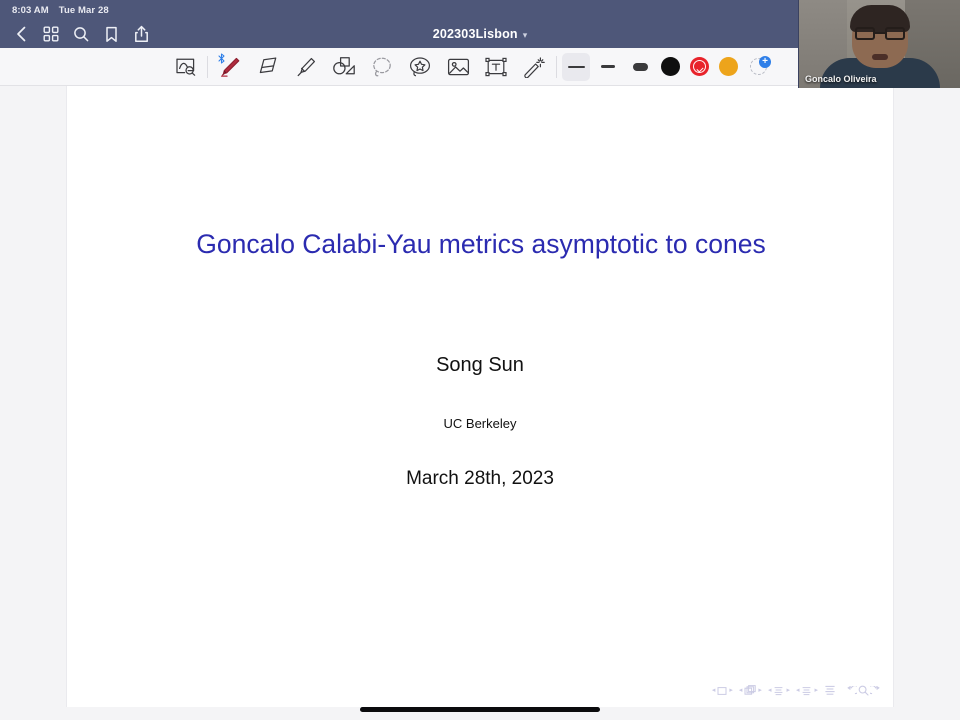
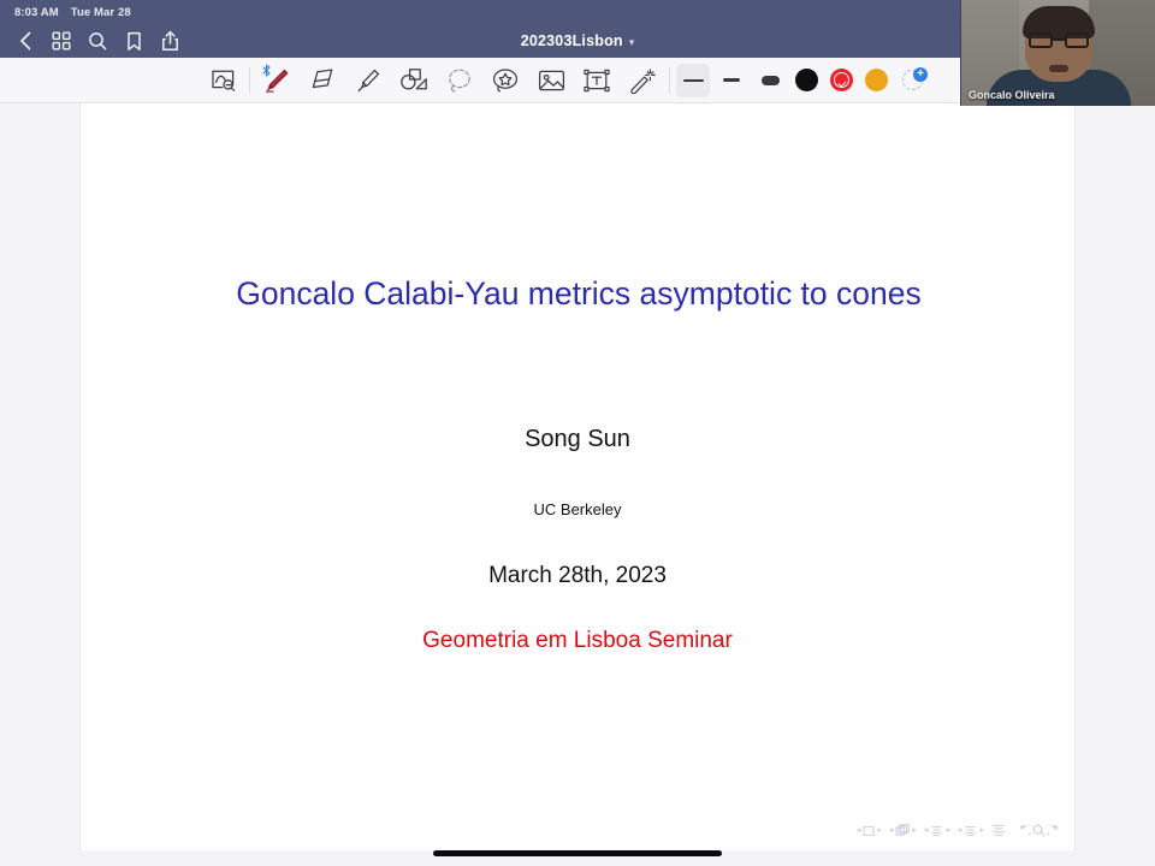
  8:03 AM
  Tue Mar 28
  202303Lisbon
  ▾
  +
  Goncalo Calabi-Yau metrics asymptotic to cones
  Song Sun
  UC Berkeley
  March 28th, 2023
+ Geometria em Lisboa Seminar
  Goncalo Oliveira
